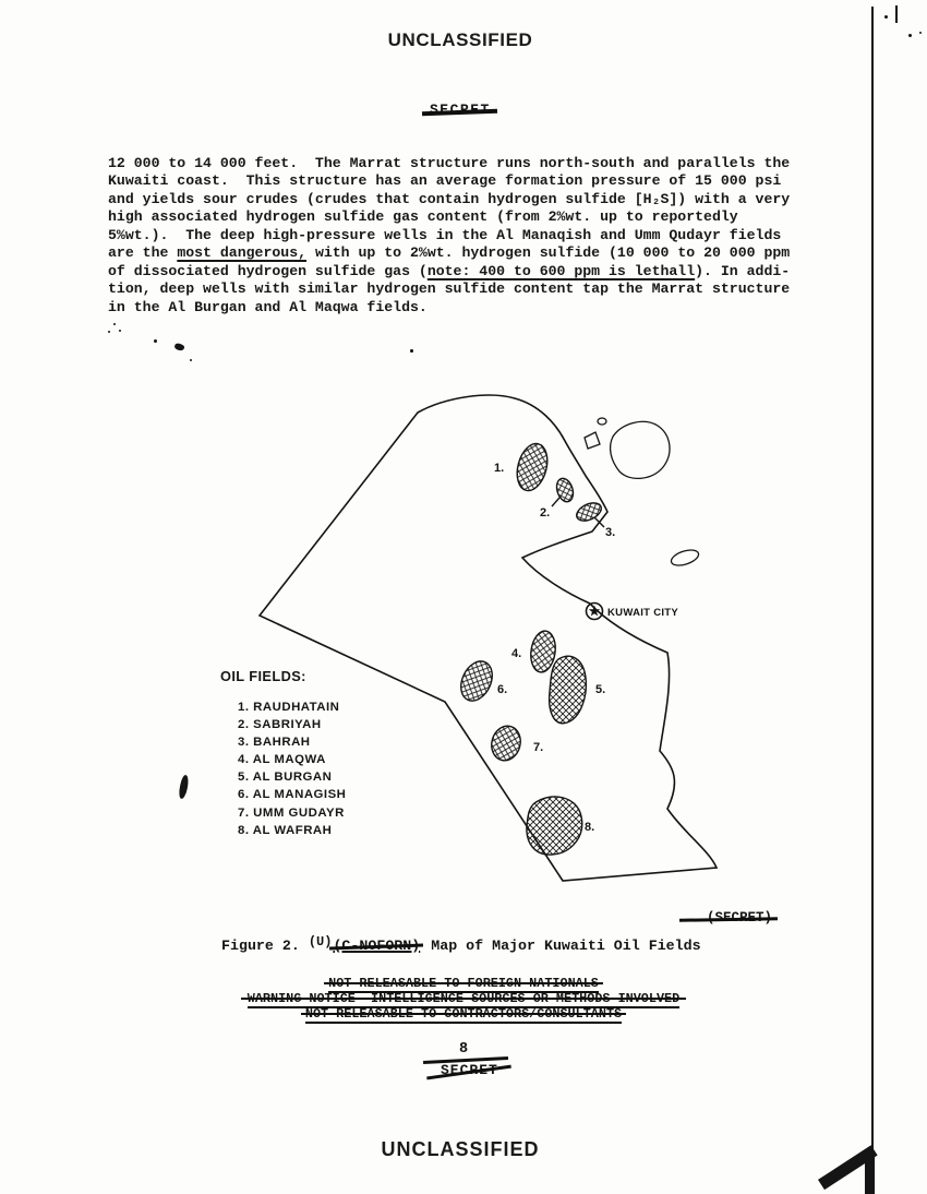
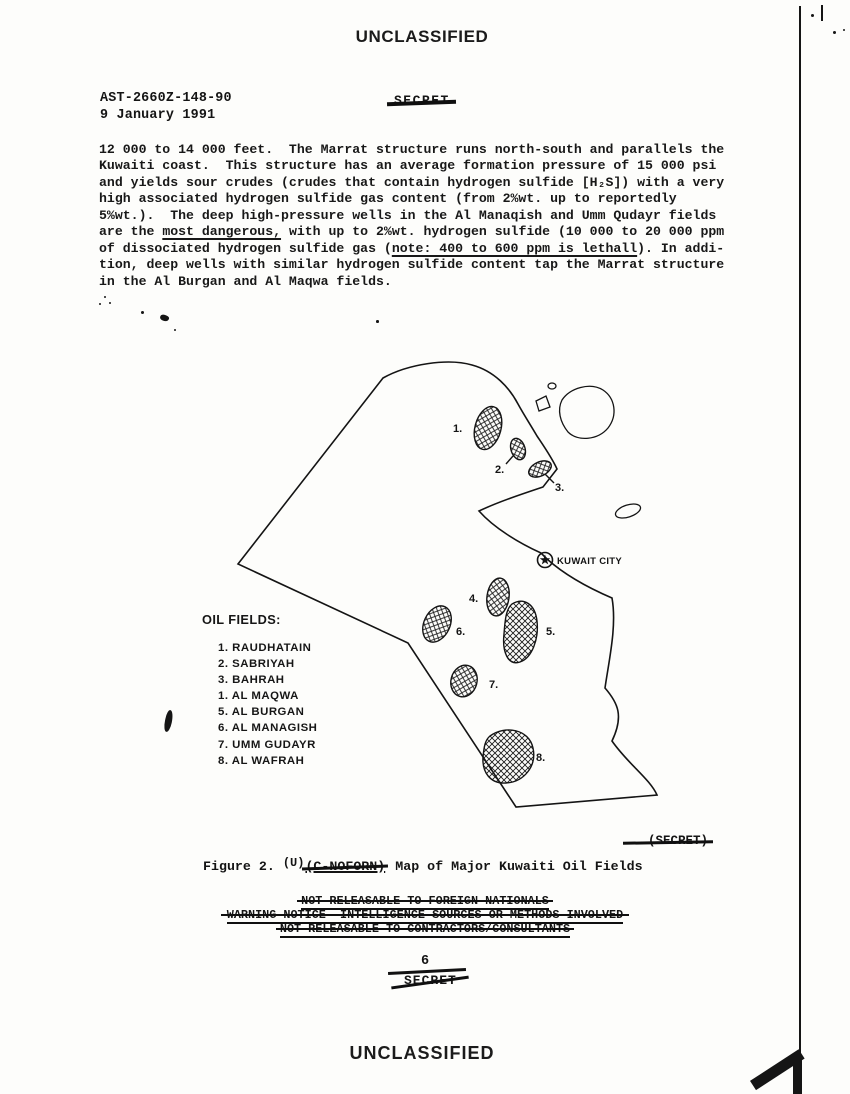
  UNCLASSIFIED
  UNCLASSIFIED
+ AST-2660Z-148-90
+ 9 January 1991
  SECRET
  12 000 to 14 000 feet. The Marrat structure runs north-south and parallels the
  Kuwaiti coast. This structure has an average formation pressure of 15 000 psi
  and yields sour crudes (crudes that contain hydrogen sulfide [H₂S]) with a very
  high associated hydrogen sulfide gas content (from 2%wt. up to reportedly
  5%wt.). The deep high-pressure wells in the Al Manaqish and Umm Qudayr fields
  are the most dangerous, with up to 2%wt. hydrogen sulfide (10 000 to 20 000 ppm
  of dissociated hydrogen sulfide gas (note: 400 to 600 ppm is lethall). In addi-
  tion, deep wells with similar hydrogen sulfide content tap the Marrat structure
  in the Al Burgan and Al Maqwa fields.
  1.
  2.
  3.
  4.
  5.
  6.
  7.
  8.
  KUWAIT CITY
  OIL FIELDS:
  1. RAUDHATAIN
  2. SABRIYAH
  3. BAHRAH
- 4. AL MAQWA
+ 1. AL MAQWA
  5. AL BURGAN
  6. AL MANAGISH
  7. UMM GUDAYR
  8. AL WAFRAH
  (SECRET)
  Figure 2. (U)(C-NOFORN) Map of Major Kuwaiti Oil Fields
  NOT RELEASABLE TO FOREIGN NATIONALS
  WARNING NOTICE--INTELLIGENCE SOURCES OR METHODS INVOLVED
  NOT RELEASABLE TO CONTRACTORS/CONSULTANTS
- 8
+ 6
  SECRET
